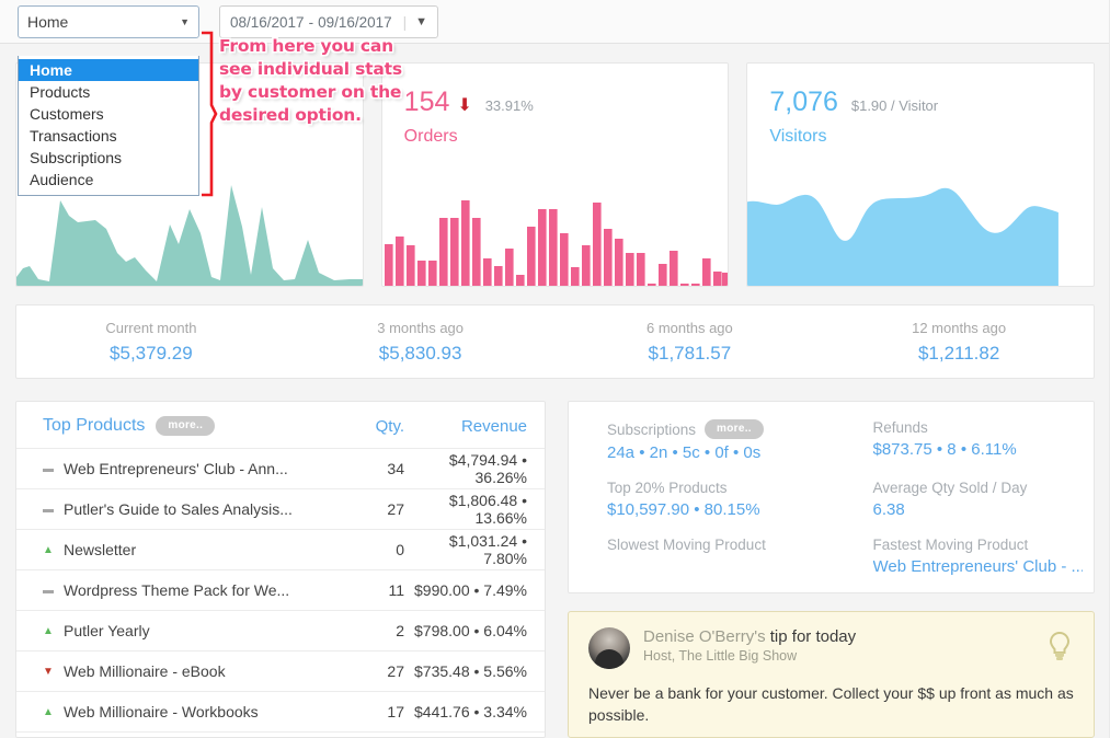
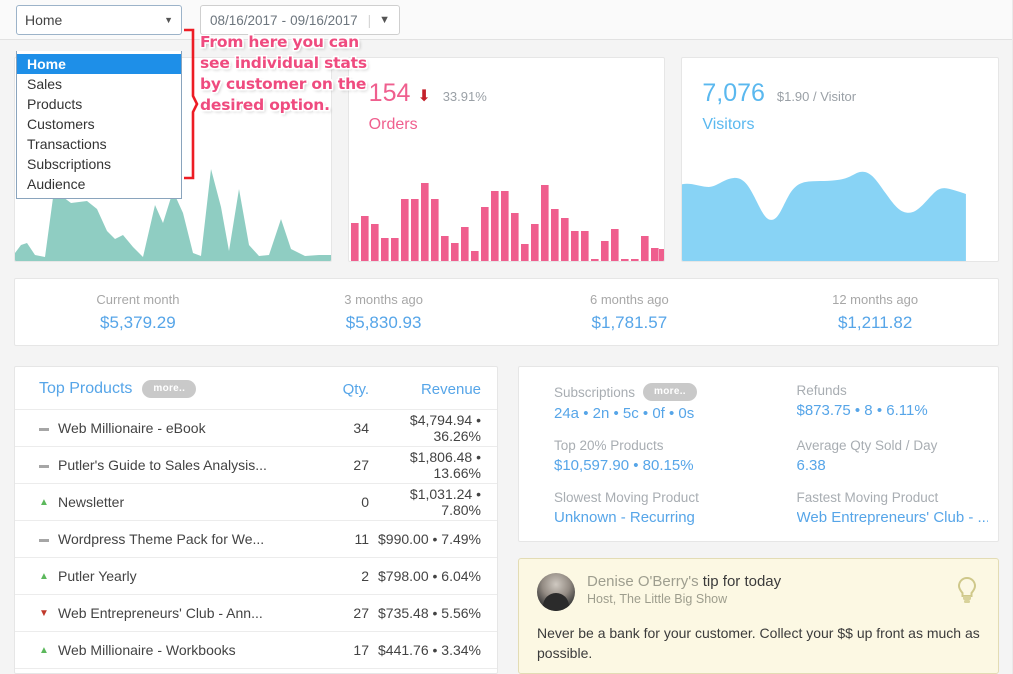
  08/16/2017
  -
  09/16/2017
  |
  ▼
  154 ⬇ 33.91%
  Orders
  7,076 $1.90 / Visitor
  Visitors
  Current month
  $5,379.29
  3 months ago
  $5,830.93
  6 months ago
  $1,781.57
  12 months ago
  $1,211.82
  Top Products
  more..
  Qty.
  Revenue
  ▬
- Web Entrepreneurs' Club - Ann...
+ Web Millionaire - eBook
  34
  $4,794.94 • 36.26%
  ▬
  Putler's Guide to Sales Analysis...
  27
  $1,806.48 • 13.66%
  ▲
  Newsletter
  0
  $1,031.24 • 7.80%
  ▬
  Wordpress Theme Pack for We...
  11
  $990.00 • 7.49%
  ▲
  Putler Yearly
  2
  $798.00 • 6.04%
  ▼
- Web Millionaire - eBook
+ Web Entrepreneurs' Club - Ann...
  27
  $735.48 • 5.56%
  ▲
  Web Millionaire - Workbooks
  17
  $441.76 • 3.34%
  Subscriptions
  more..
  24a • 2n • 5c • 0f • 0s
  Refunds
  $873.75 • 8 • 6.11%
  Top 20% Products
  $10,597.90 • 80.15%
  Average Qty Sold / Day
  6.38
  Slowest Moving Product
+ Unknown - Recurring
  Fastest Moving Product
  Web Entrepreneurs' Club - ...
  Denise O'Berry's tip for today
  Host, The Little Big Show
  Never be a bank for your customer. Collect your $$ up front as much as possible.
  From here you can see individual stats by customer on the desired option.
  Home
  ▼
  Home
+ Sales
  Products
  Customers
  Transactions
  Subscriptions
  Audience
